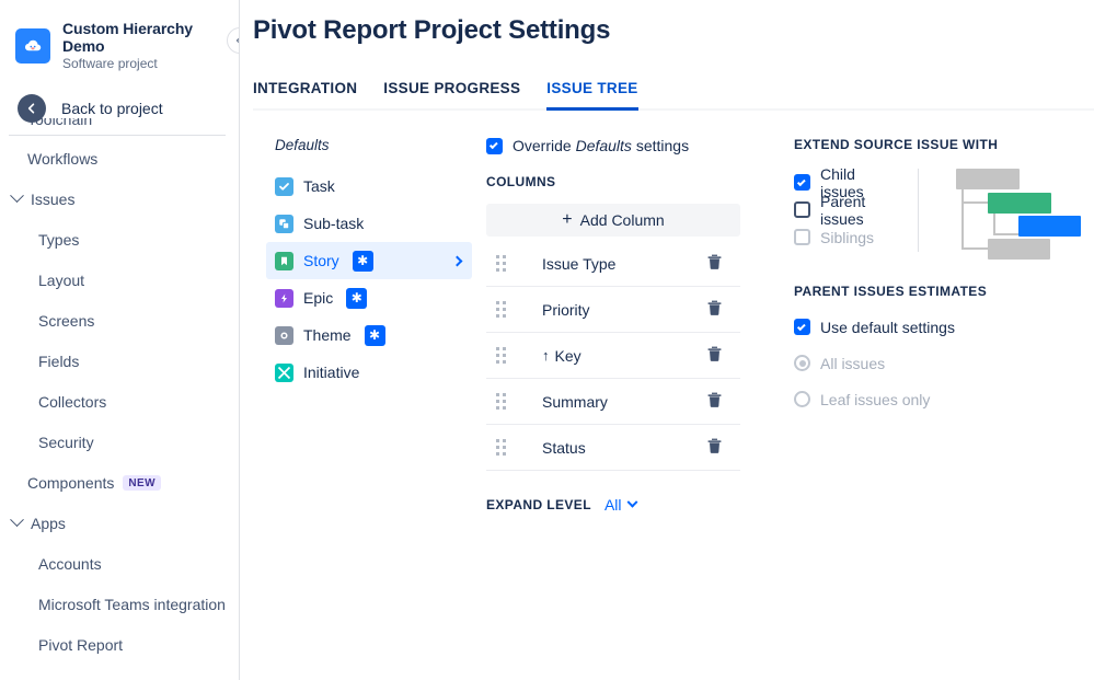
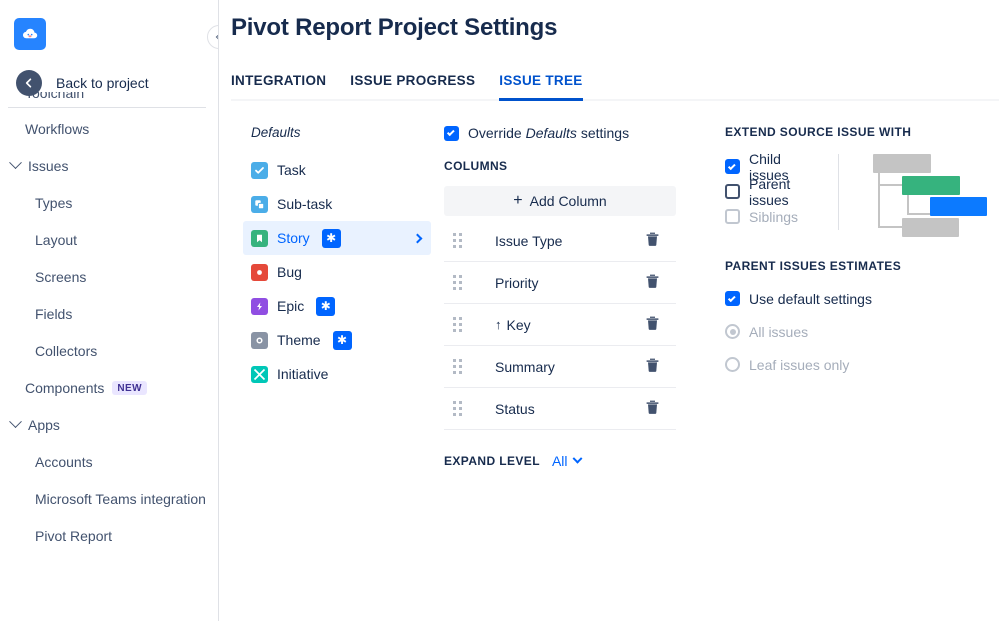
- Custom Hierarchy Demo
- Software project
  Back to project
  Toolchain
  Workflows
  Issues
  Types
  Layout
  Screens
  Fields
  Collectors
- Security
  Components
  NEW
  Apps
  Accounts
  Microsoft Teams integration
  Pivot Report
  Pivot Report Project Settings
  INTEGRATION
  ISSUE PROGRESS
  ISSUE TREE
  Defaults
  Task
  Sub-task
  Story
  ✱
+ Bug
  Epic
  ✱
  Theme
  ✱
  Initiative
  Override Defaults settings
  COLUMNS
  +
  Add Column
  Issue Type
  Priority
  ↑
  Key
  Summary
  Status
  EXPAND LEVEL
  All
  EXTEND SOURCE ISSUE WITH
  Child issues
  Parent issues
  Siblings
  PARENT ISSUES ESTIMATES
  Use default settings
  All issues
  Leaf issues only
